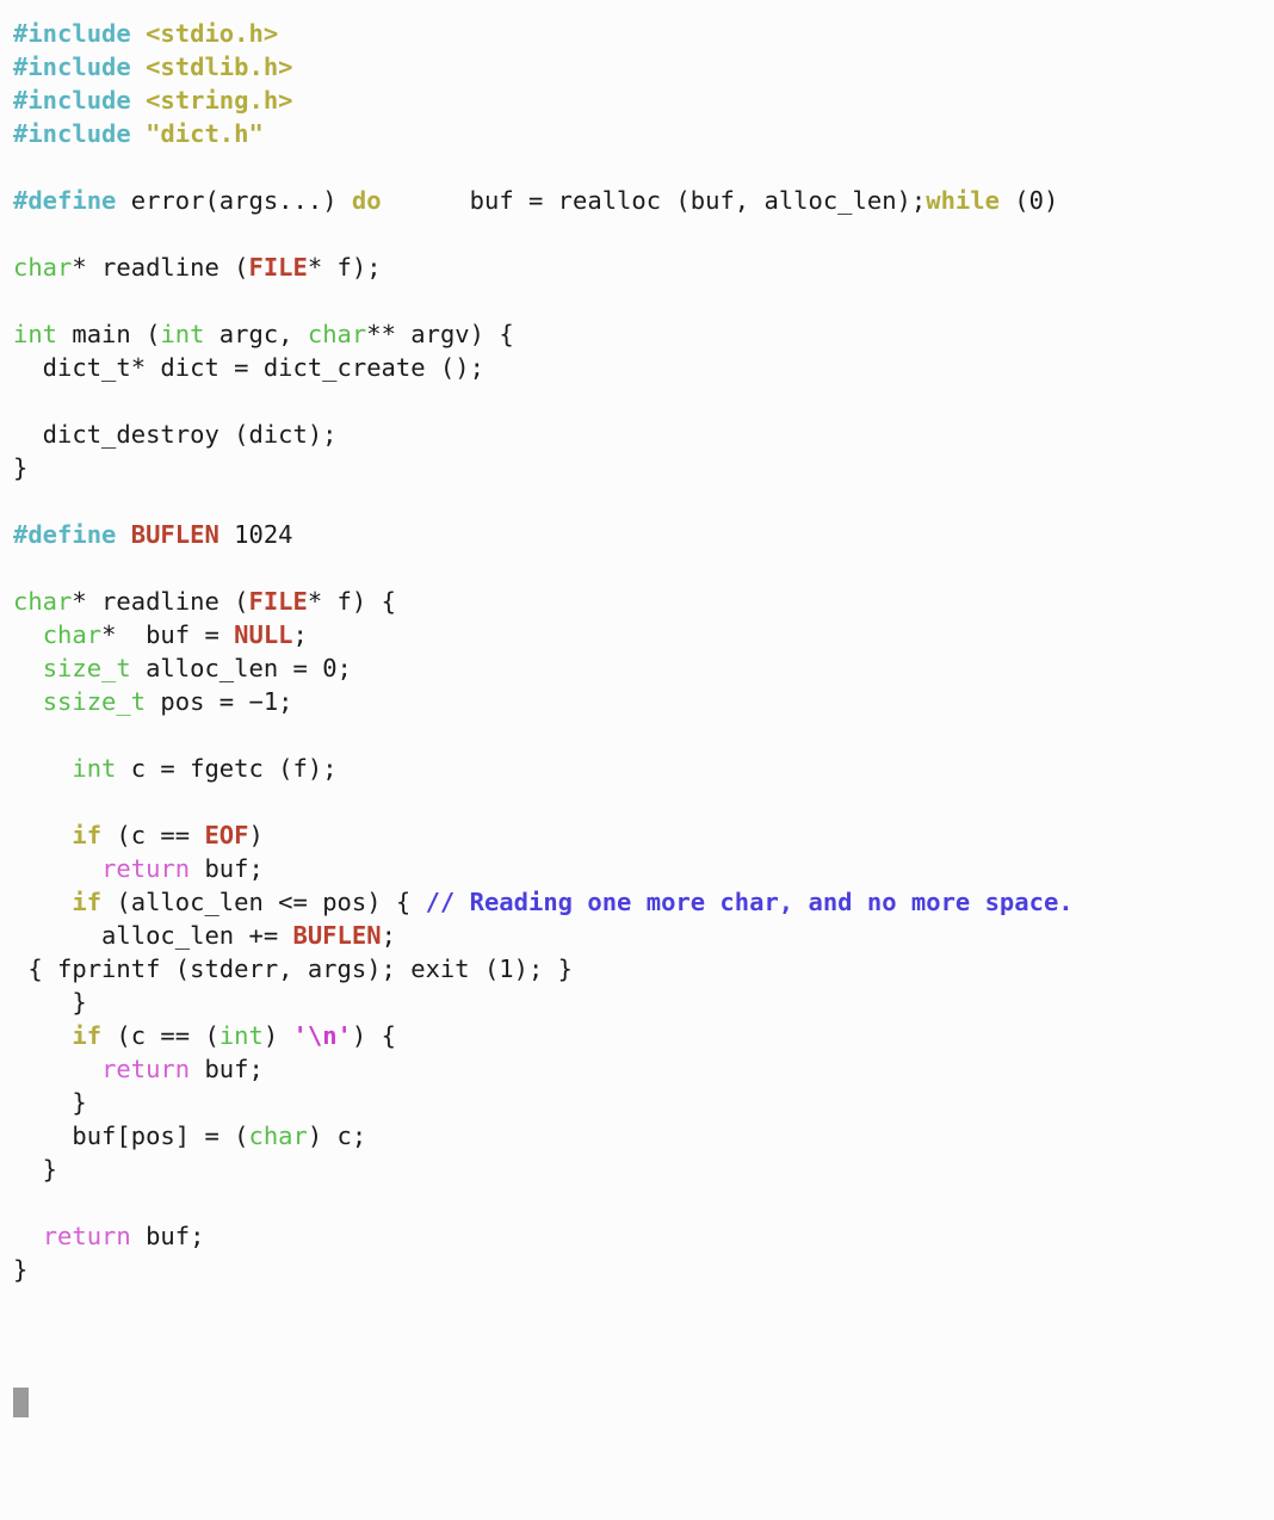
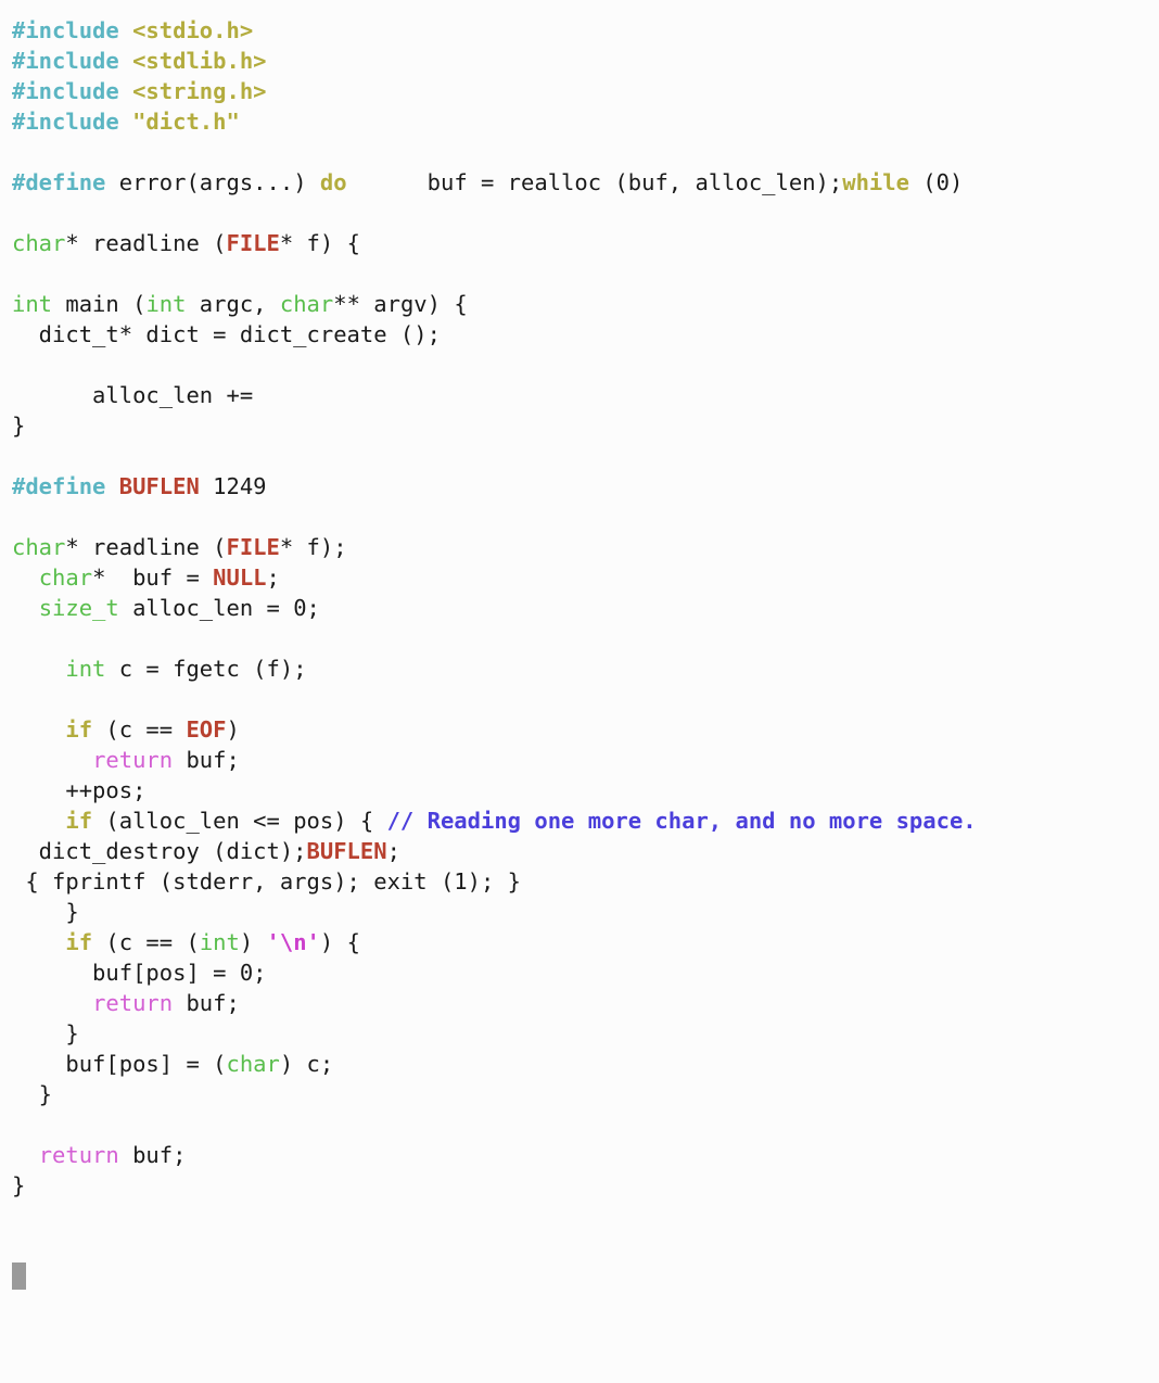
  #include <stdio.h>
  #include <stdlib.h>
  #include <string.h>
  #include "dict.h"
  #define error(args...) do buf = realloc (buf, alloc_len);while (0)
- char* readline (FILE* f);
+ char* readline (FILE* f) {
  int main (int argc, char** argv) {
  dict_t* dict = dict_create ();
- dict_destroy (dict);
+ alloc_len +=
  }
- #define BUFLEN 1024
+ #define BUFLEN 1249
- char* readline (FILE* f) {
+ char* readline (FILE* f);
  char* buf = NULL;
  size_t alloc_len = 0;
- ssize_t pos = −1;
  int c = fgetc (f);
  if (c == EOF)
  return buf;
+ ++pos;
  if (alloc_len <= pos) { // Reading one more char, and no more space.
- alloc_len += BUFLEN;
+ dict_destroy (dict);BUFLEN;
  { fprintf (stderr, args); exit (1); }
  }
  if (c == (int) '\n') {
+ buf[pos] = 0;
  return buf;
  }
  buf[pos] = (char) c;
  }
  return buf;
  }
